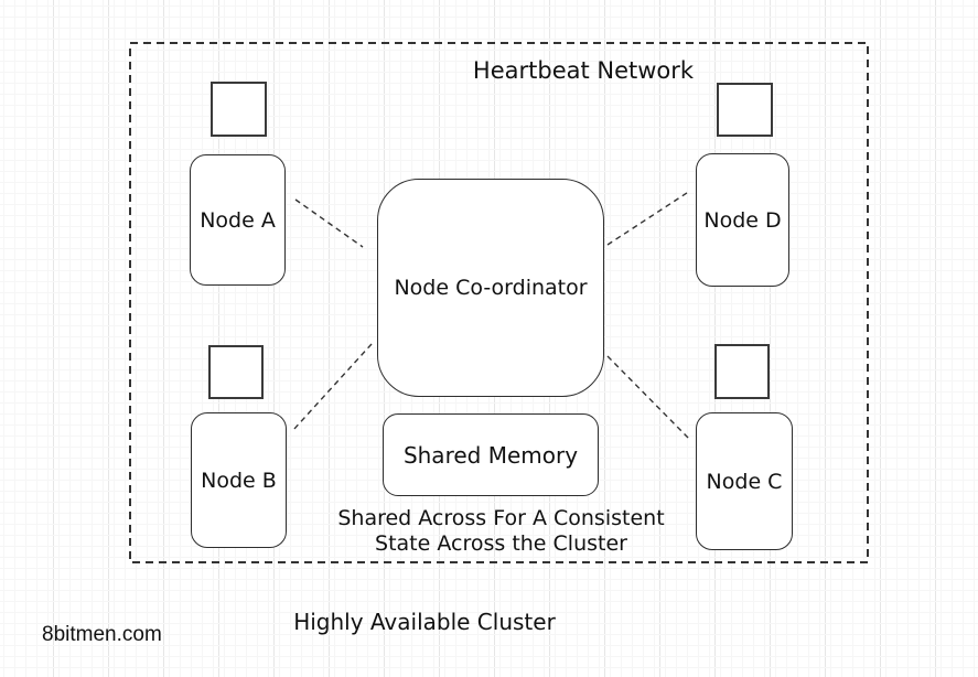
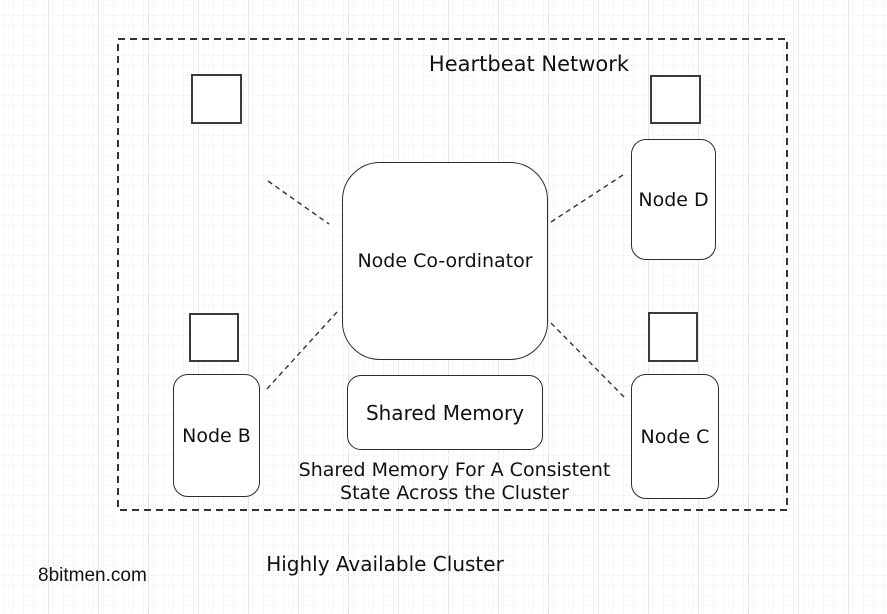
  Heartbeat Network
- Node A
  Node B
  Node C
  Node D
  Node Co-ordinator
  Shared Memory
- Shared Across For A Consistent
+ Shared Memory For A Consistent
  State Across the Cluster
  Highly Available Cluster
  8bitmen.com
